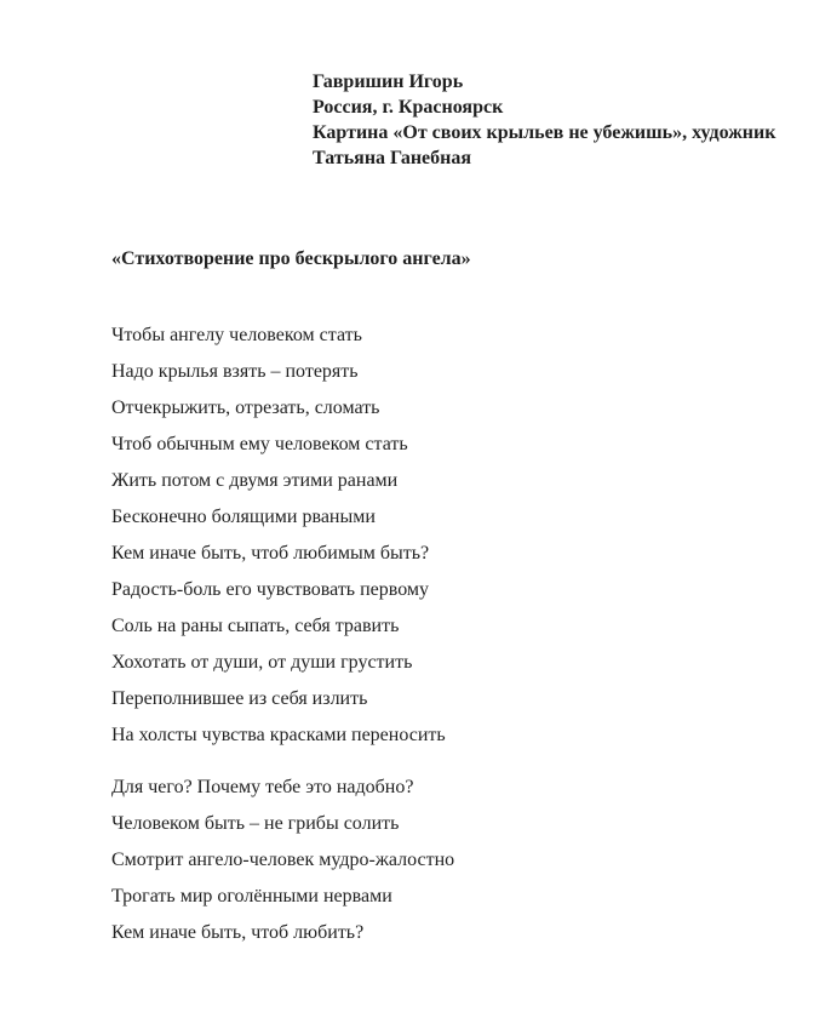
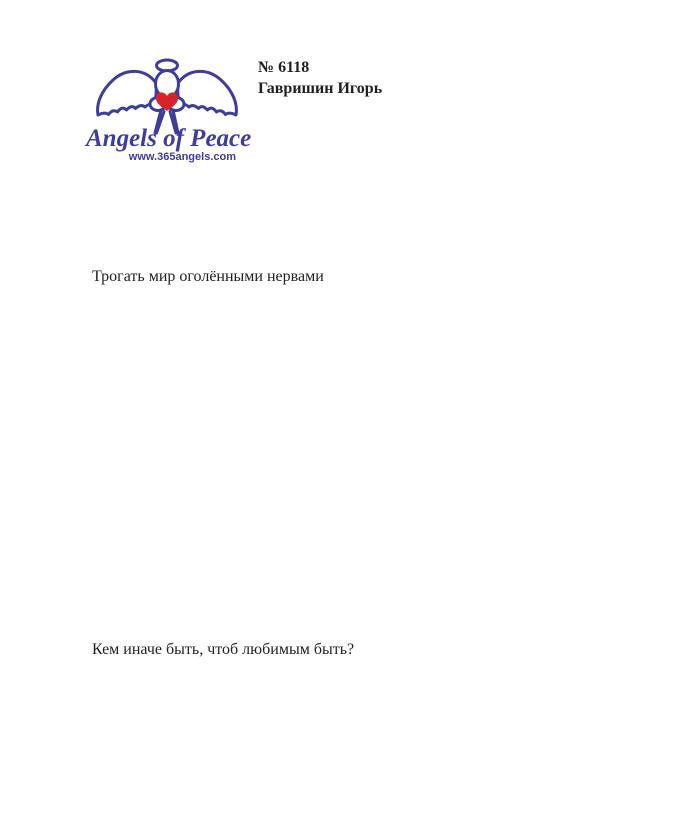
+ Angels of Peace
+ www.365angels.com
+ № 6118
  Гавришин Игорь
- Россия, г. Красноярск
- Картина «От своих крыльев не убежишь», художник
- Татьяна Ганебная
- «Стихотворение про бескрылого ангела»
- Чтобы ангелу человеком стать
- Надо крылья взять – потерять
- Отчекрыжить, отрезать, сломать
- Чтоб обычным ему человеком стать
- Жить потом с двумя этими ранами
- Бесконечно болящими рваными
- Кем иначе быть, чтоб любимым быть?
+ Трогать мир оголёнными нервами
- Радость-боль его чувствовать первому
- Соль на раны сыпать, себя травить
- Хохотать от души, от души грустить
- Переполнившее из себя излить
- На холсты чувства красками переносить
- Для чего? Почему тебе это надобно?
- Человеком быть – не грибы солить
- Смотрит ангело-человек мудро-жалостно
- Трогать мир оголёнными нервами
+ Кем иначе быть, чтоб любимым быть?
- Кем иначе быть, чтоб любить?
